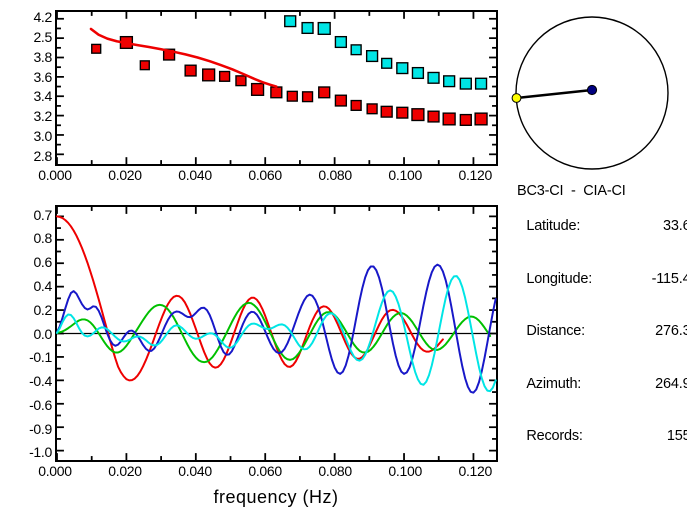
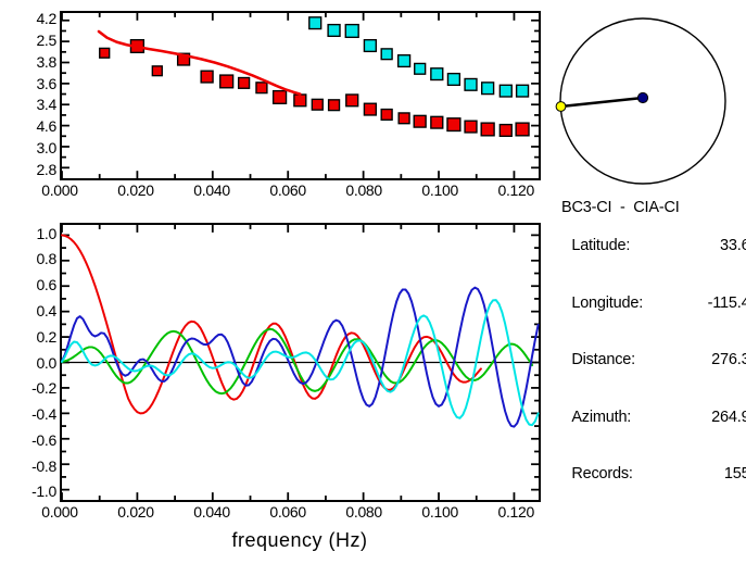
  2.8
  3.0
- 3.2
+ 4.6
  3.4
  3.6
  3.8
  2.5
  4.2
  0.000
  0.020
  0.040
  0.060
  0.080
  0.100
  0.120
  -1.0
- -0.9
+ -0.8
  -0.6
  -0.4
- -0.1
+ -0.2
  0.0
  0.2
  0.4
  0.6
  0.8
- 0.7
+ 1.0
  0.000
  0.020
  0.040
  0.060
  0.080
  0.100
  0.120
  frequency (Hz)
  BC3-CI - CIA-CI
  Latitude: 33.
  Longitude: -115.
  Distance: 276.
  Azimuth: 264.
  Records: 15
